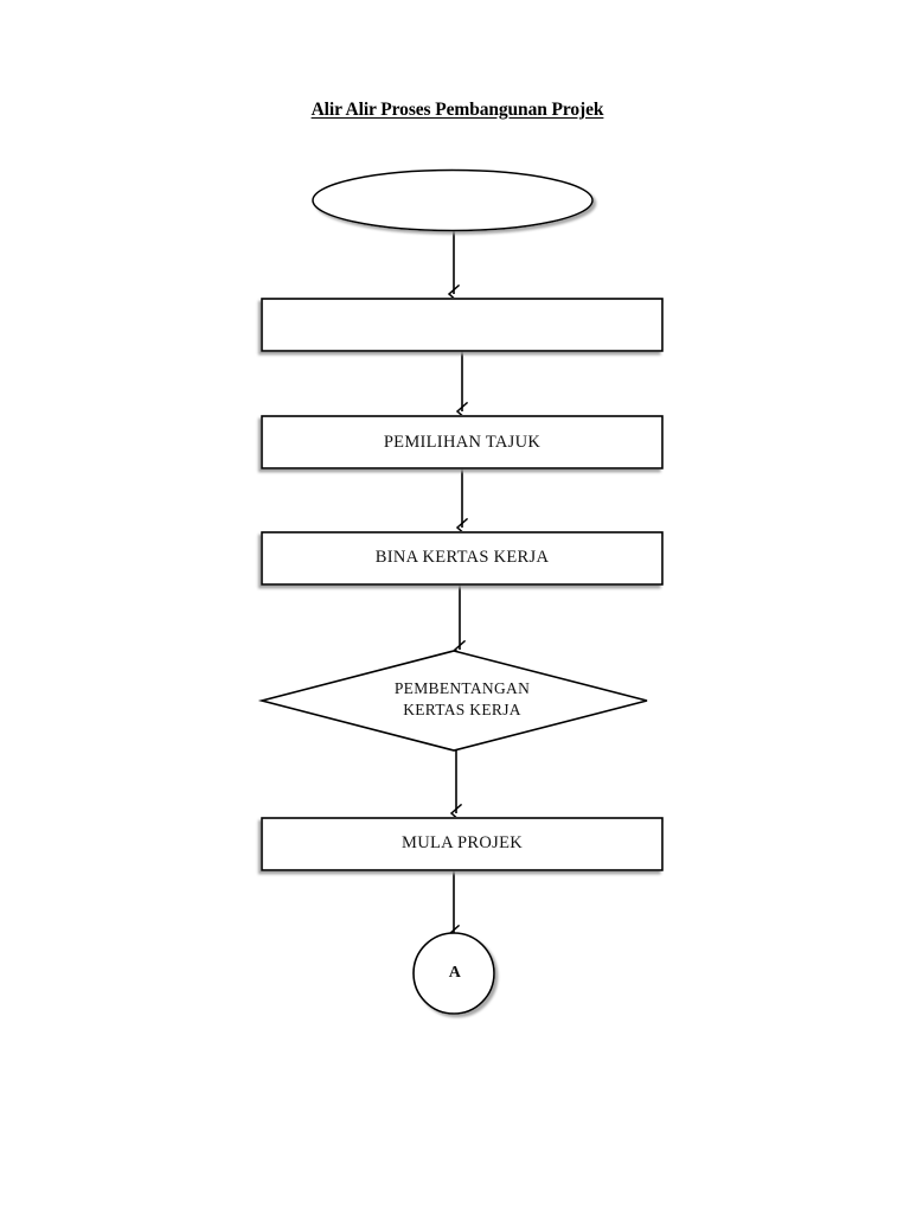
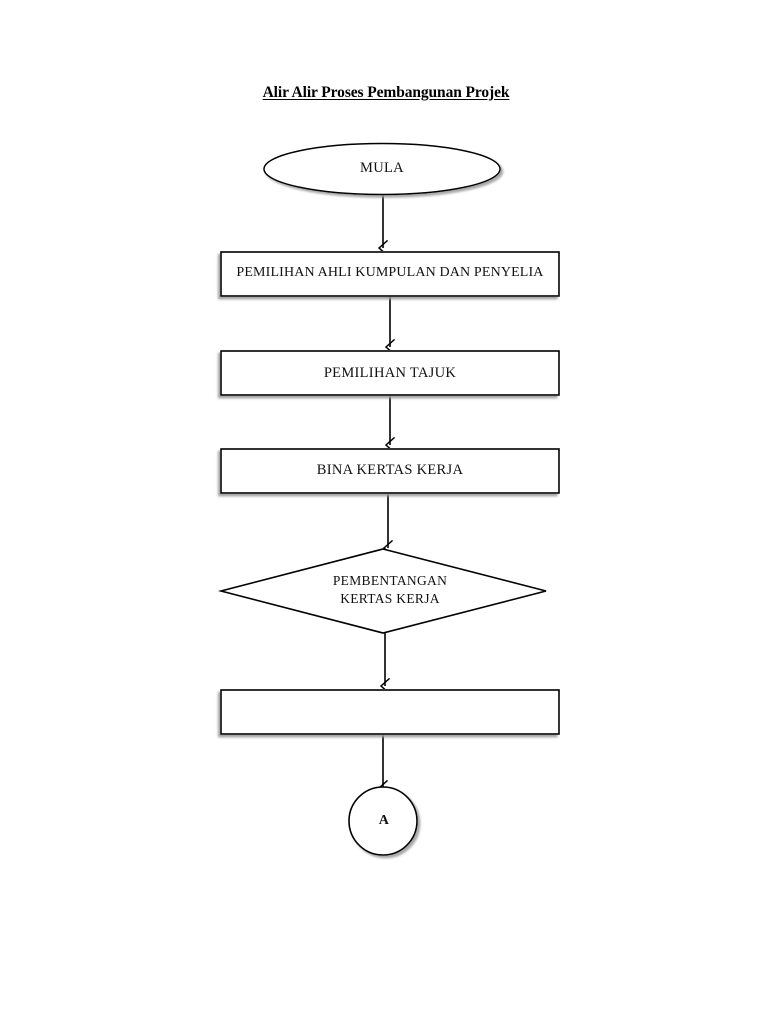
  Alir Alir Proses Pembangunan Projek
+ MULA
+ PEMILIHAN AHLI KUMPULAN DAN PENYELIA
  PEMILIHAN TAJUK
  BINA KERTAS KERJA
  PEMBENTANGAN
  KERTAS KERJA
- MULA PROJEK
  A
